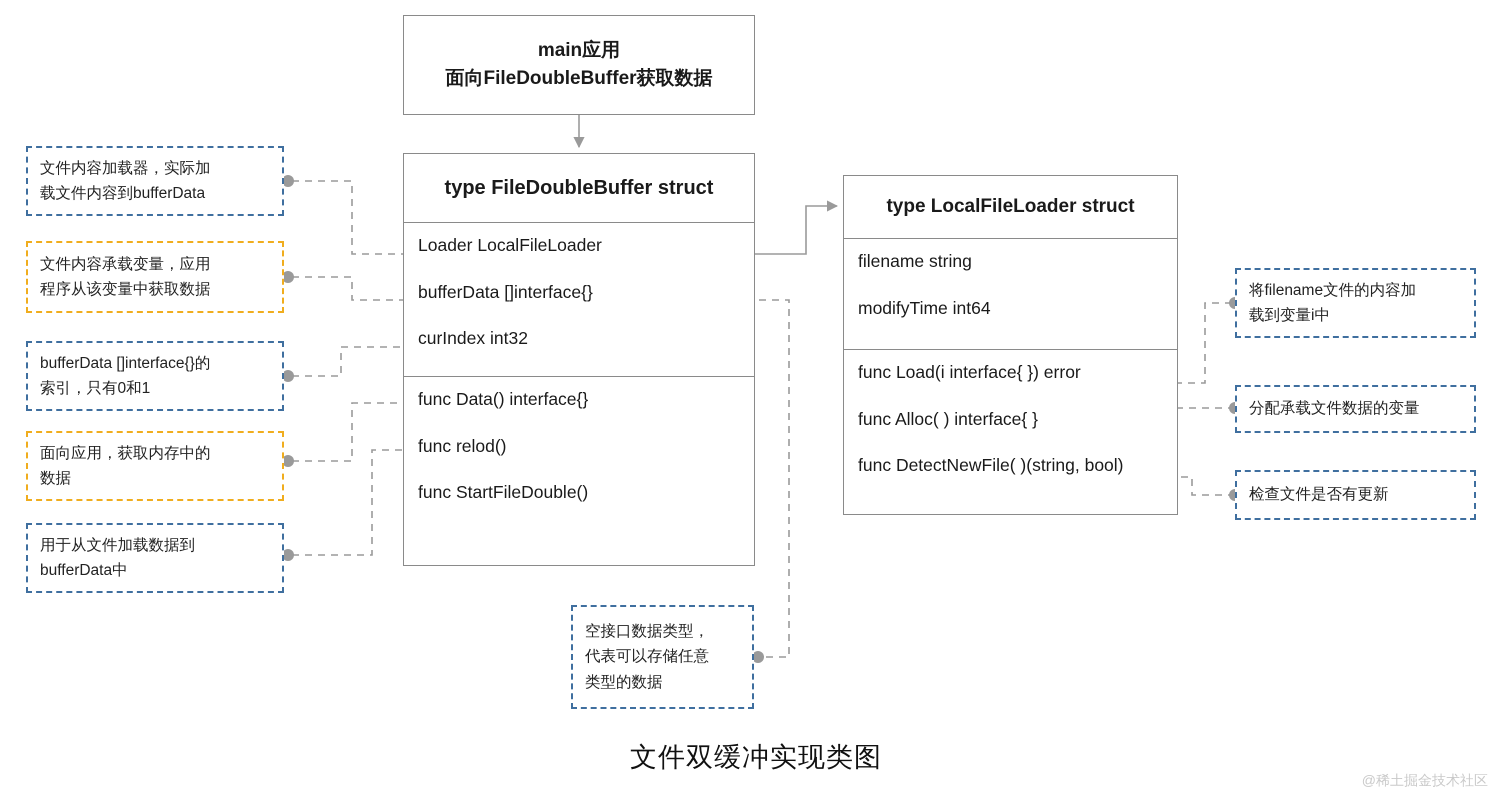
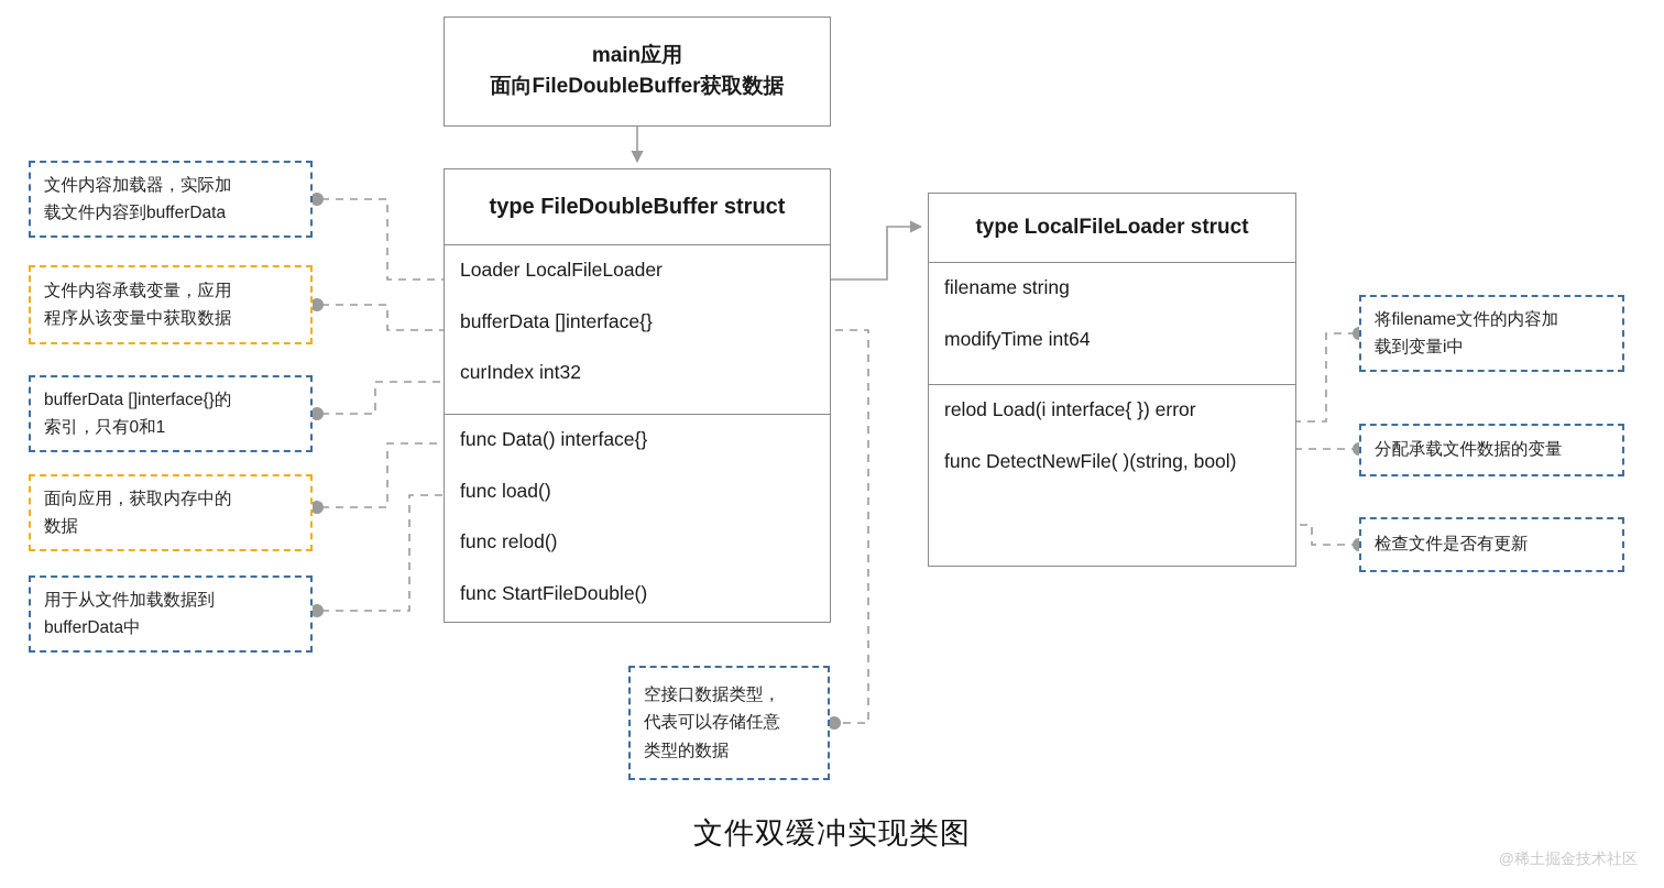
  main应用
  面向FileDoubleBuffer获取数据
  type FileDoubleBuffer struct
  Loader LocalFileLoader
  bufferData []interface{}
  curIndex int32
  func Data() interface{}
+ func load()
  func relod()
  func StartFileDouble()
  type LocalFileLoader struct
  filename string
  modifyTime int64
- func Load(i interface{ }) error
+ relod Load(i interface{ }) error
- func Alloc( ) interface{ }
  func DetectNewFile( )(string, bool)
  文件内容加载器，实际加
  载文件内容到bufferData
  文件内容承载变量，应用
  程序从该变量中获取数据
  bufferData []interface{}的
  索引，只有0和1
  面向应用，获取内存中的
  数据
  用于从文件加载数据到
  bufferData中
  空接口数据类型，
  代表可以存储任意
  类型的数据
  将filename文件的内容加
  载到变量i中
  分配承载文件数据的变量
  检查文件是否有更新
  文件双缓冲实现类图
  @稀土掘金技术社区
